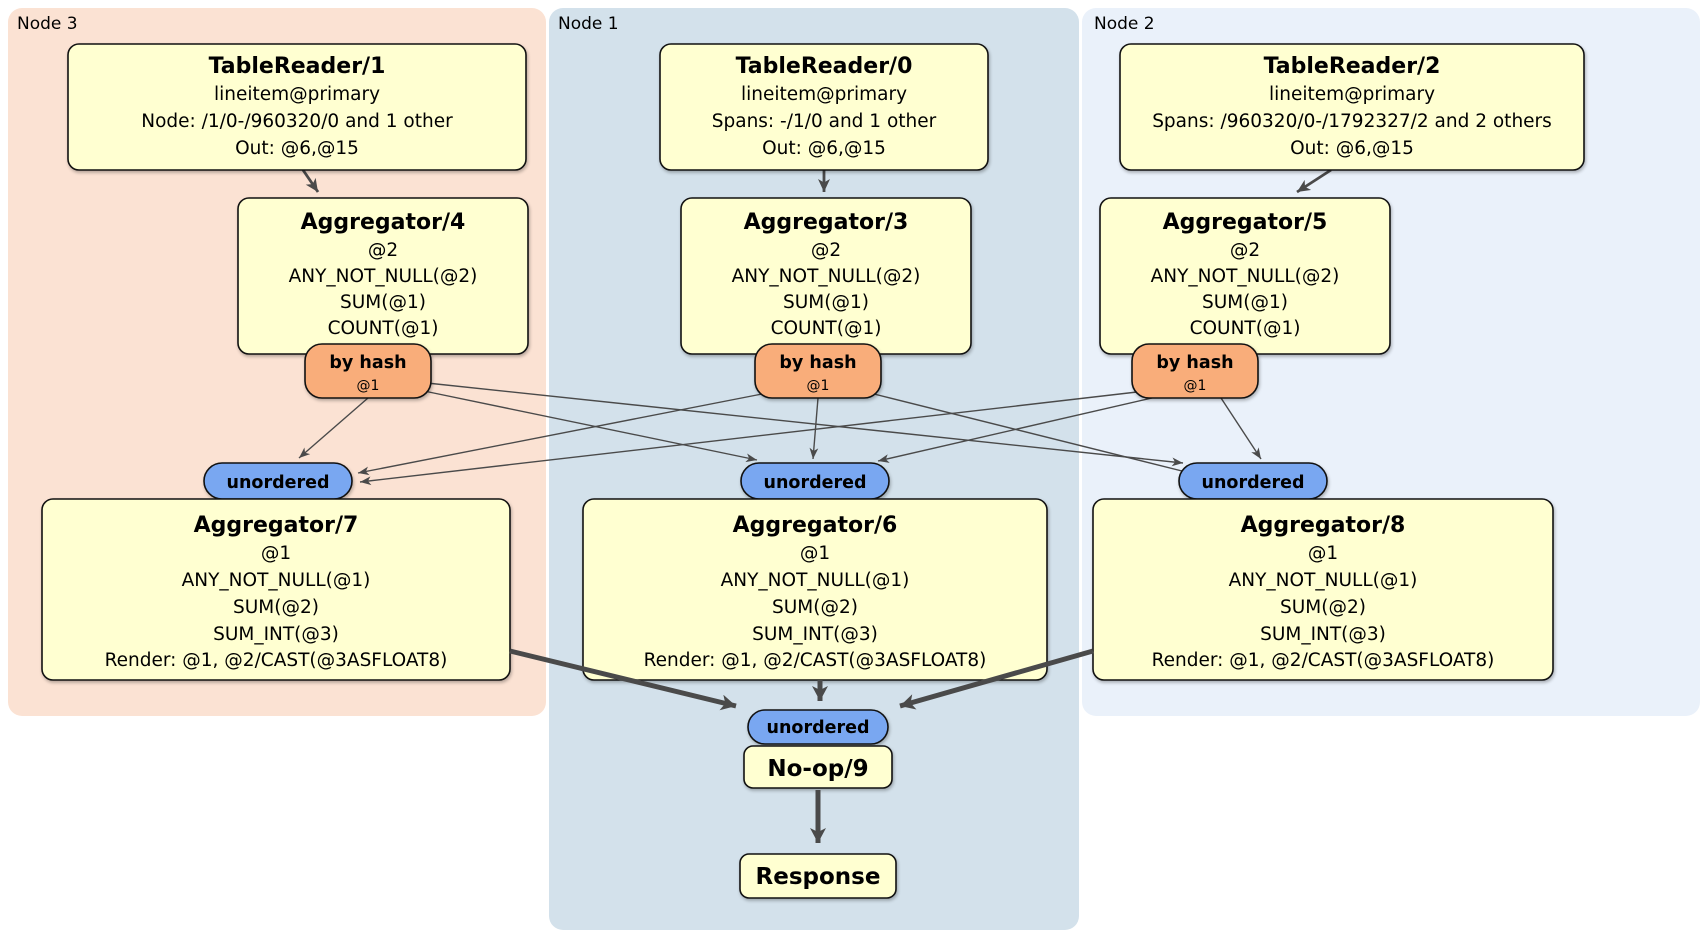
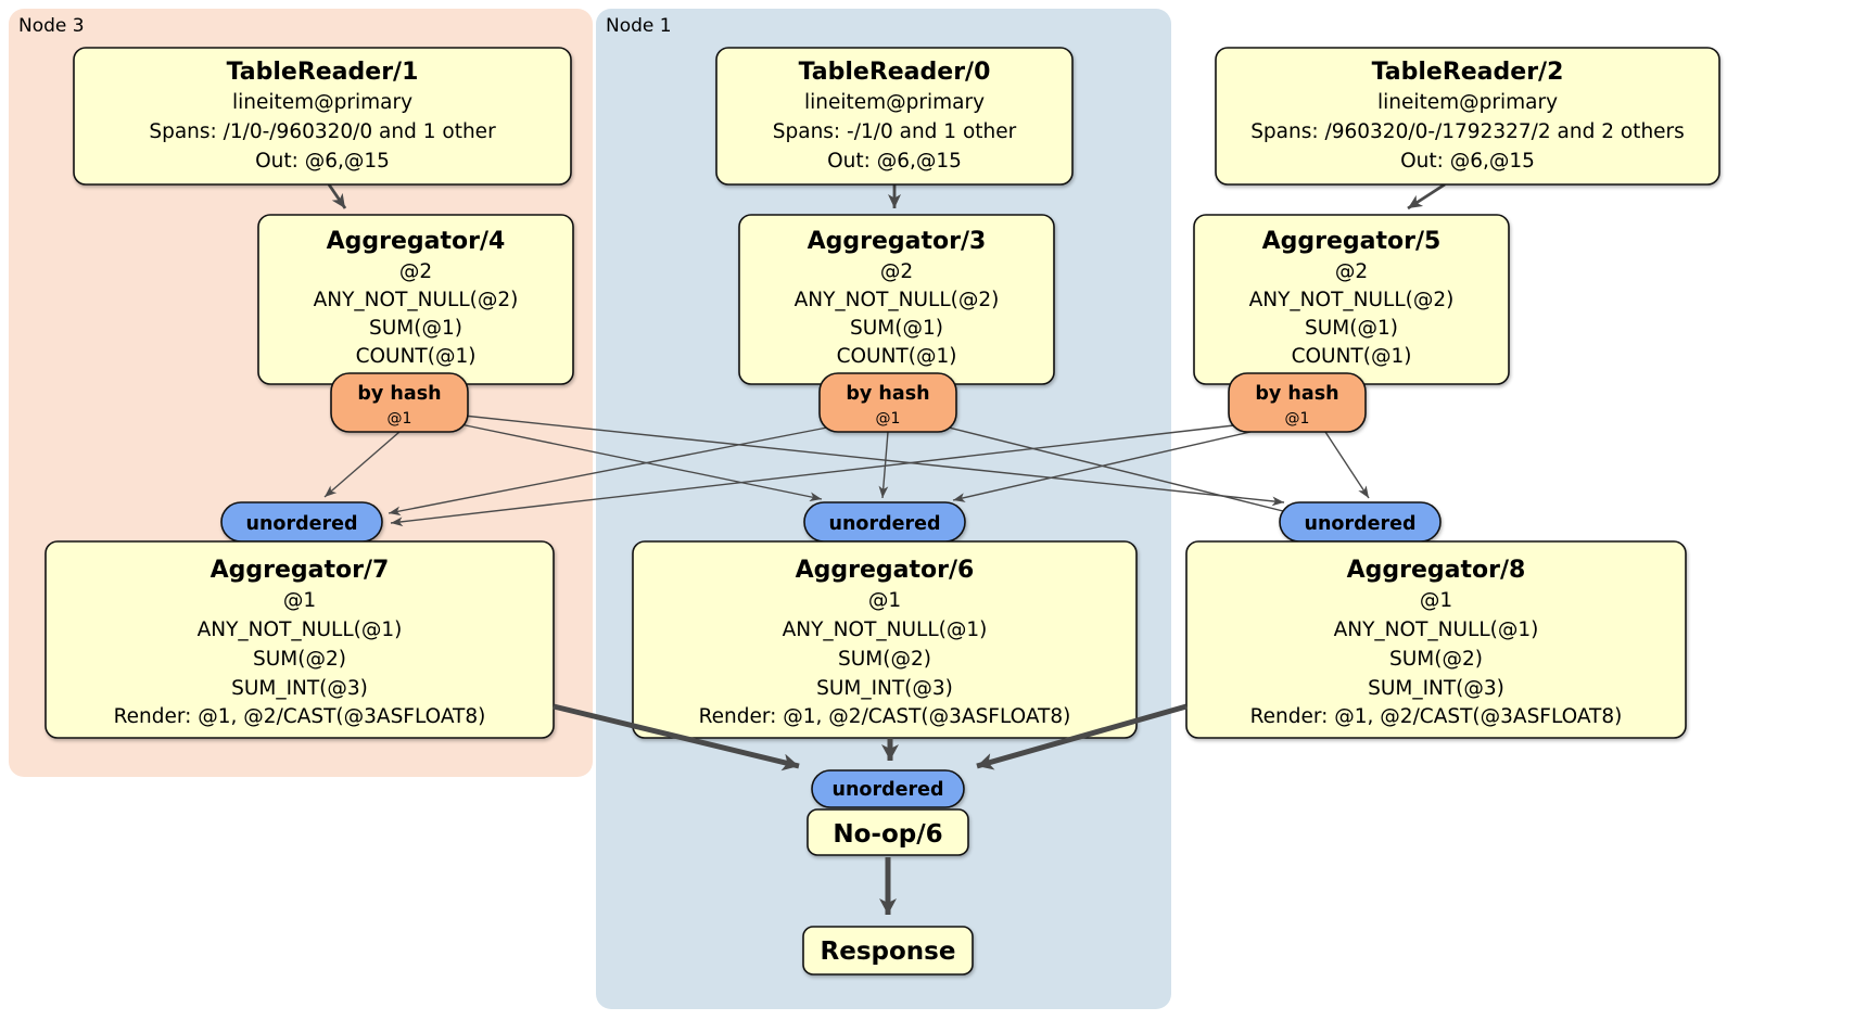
  Node 3
  Node 1
- Node 2
  TableReader/1
  lineitem@primary
- Node: /1/0-/960320/0 and 1 other
+ Spans: /1/0-/960320/0 and 1 other
  Out: @6,@15
  TableReader/0
  lineitem@primary
  Spans: -/1/0 and 1 other
  Out: @6,@15
  TableReader/2
  lineitem@primary
  Spans: /960320/0-/1792327/2 and 2 others
  Out: @6,@15
  Aggregator/4
  @2
  ANY_NOT_NULL(@2)
  SUM(@1)
  COUNT(@1)
  Aggregator/3
  @2
  ANY_NOT_NULL(@2)
  SUM(@1)
  COUNT(@1)
  Aggregator/5
  @2
  ANY_NOT_NULL(@2)
  SUM(@1)
  COUNT(@1)
  by hash
  @1
  by hash
  @1
  by hash
  @1
  unordered
  unordered
  unordered
  Aggregator/7
  @1
  ANY_NOT_NULL(@1)
  SUM(@2)
  SUM_INT(@3)
  Render: @1, @2/CAST(@3ASFLOAT8)
  Aggregator/6
  @1
  ANY_NOT_NULL(@1)
  SUM(@2)
  SUM_INT(@3)
  Render: @1, @2/CAST(@3ASFLOAT8)
  Aggregator/8
  @1
  ANY_NOT_NULL(@1)
  SUM(@2)
  SUM_INT(@3)
  Render: @1, @2/CAST(@3ASFLOAT8)
  unordered
- No-op/9
+ No-op/6
  Response
